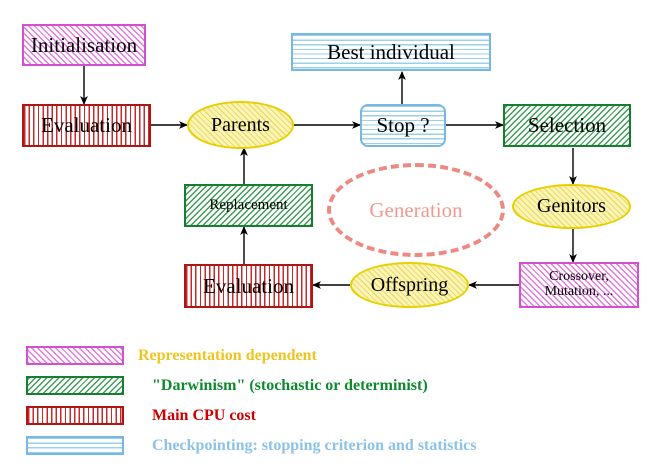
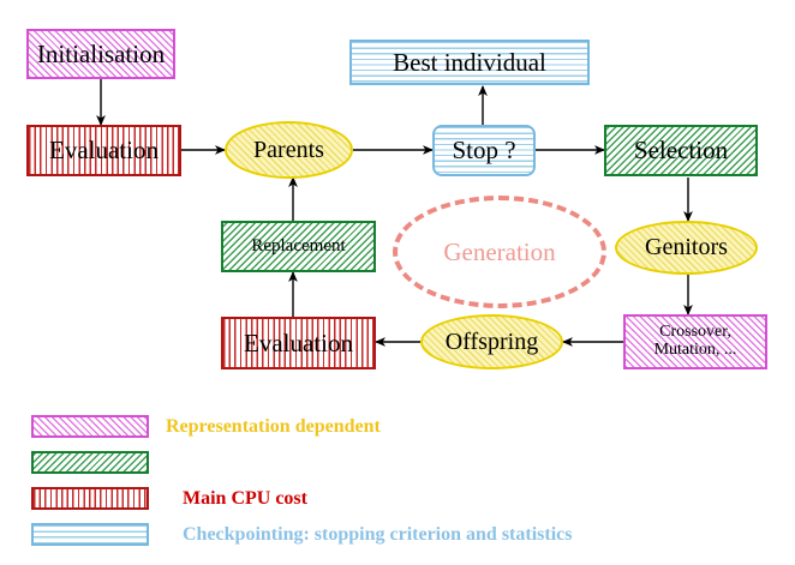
  Generation
  Initialisation
  Evaluation
  Parents
  Best individual
  Stop ?
  Selection
  Genitors
  Crossover,
  Mutation, ...
  Offspring
  Evaluation
  Replacement
  Representation dependent
- "Darwinism" (stochastic or determinist)
  Main CPU cost
  Checkpointing: stopping criterion and statistics
